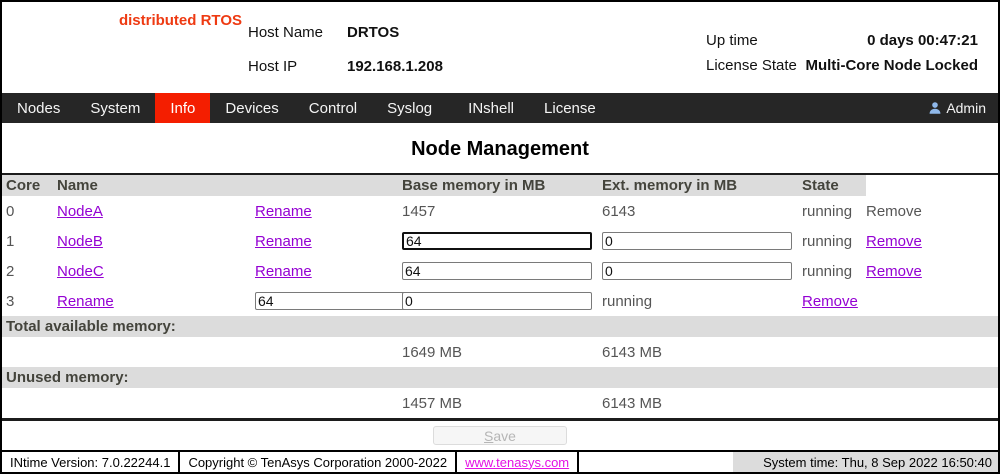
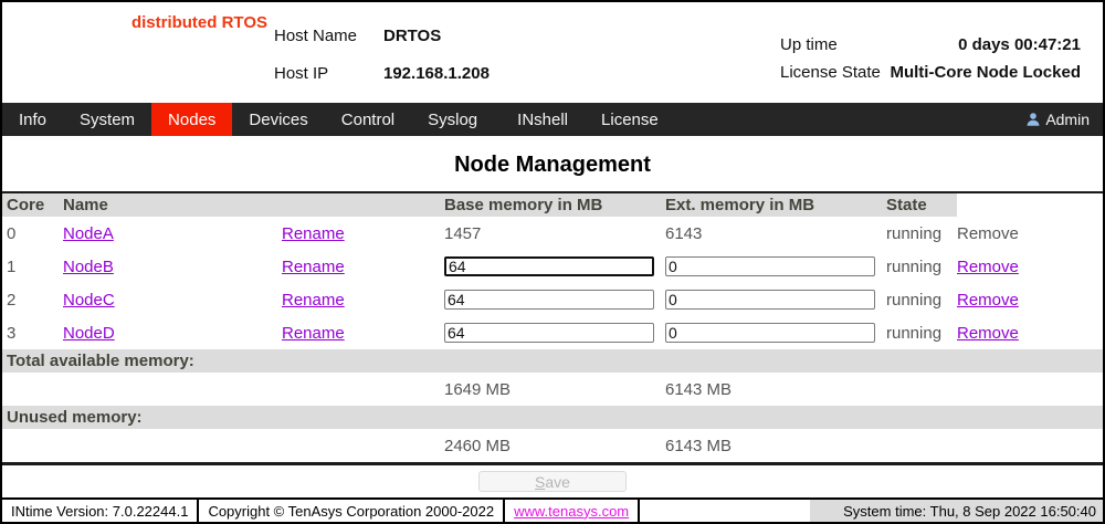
  distributed RTOS
  Host Name
  DRTOS
  Host IP
  192.168.1.208
  Up time
  0 days 00:47:21
  License State
  Multi-Core Node Locked
- Nodes
+ Info
  System
- Info
+ Nodes
  Devices
  Control
  Syslog
  INshell
  License
  Admin
  Node Management
  Core
  Name
  Base memory in MB
  Ext. memory in MB
  State
  0
  NodeA
  Rename
  1457
  6143
  running
  Remove
  1
  NodeB
  Rename
  64
  0
  running
  Remove
  2
  NodeC
  Rename
  64
  0
  running
  Remove
  3
+ NodeD
  Rename
  64
  0
  running
  Remove
  Total available memory:
  1649 MB
  6143 MB
  Unused memory:
- 1457 MB
+ 2460 MB
  6143 MB
  Save
  INtime Version: 7.0.22244.1
  Copyright © TenAsys Corporation 2000-2022
  www.tenasys.com
  System time: Thu, 8 Sep 2022 16:50:40
